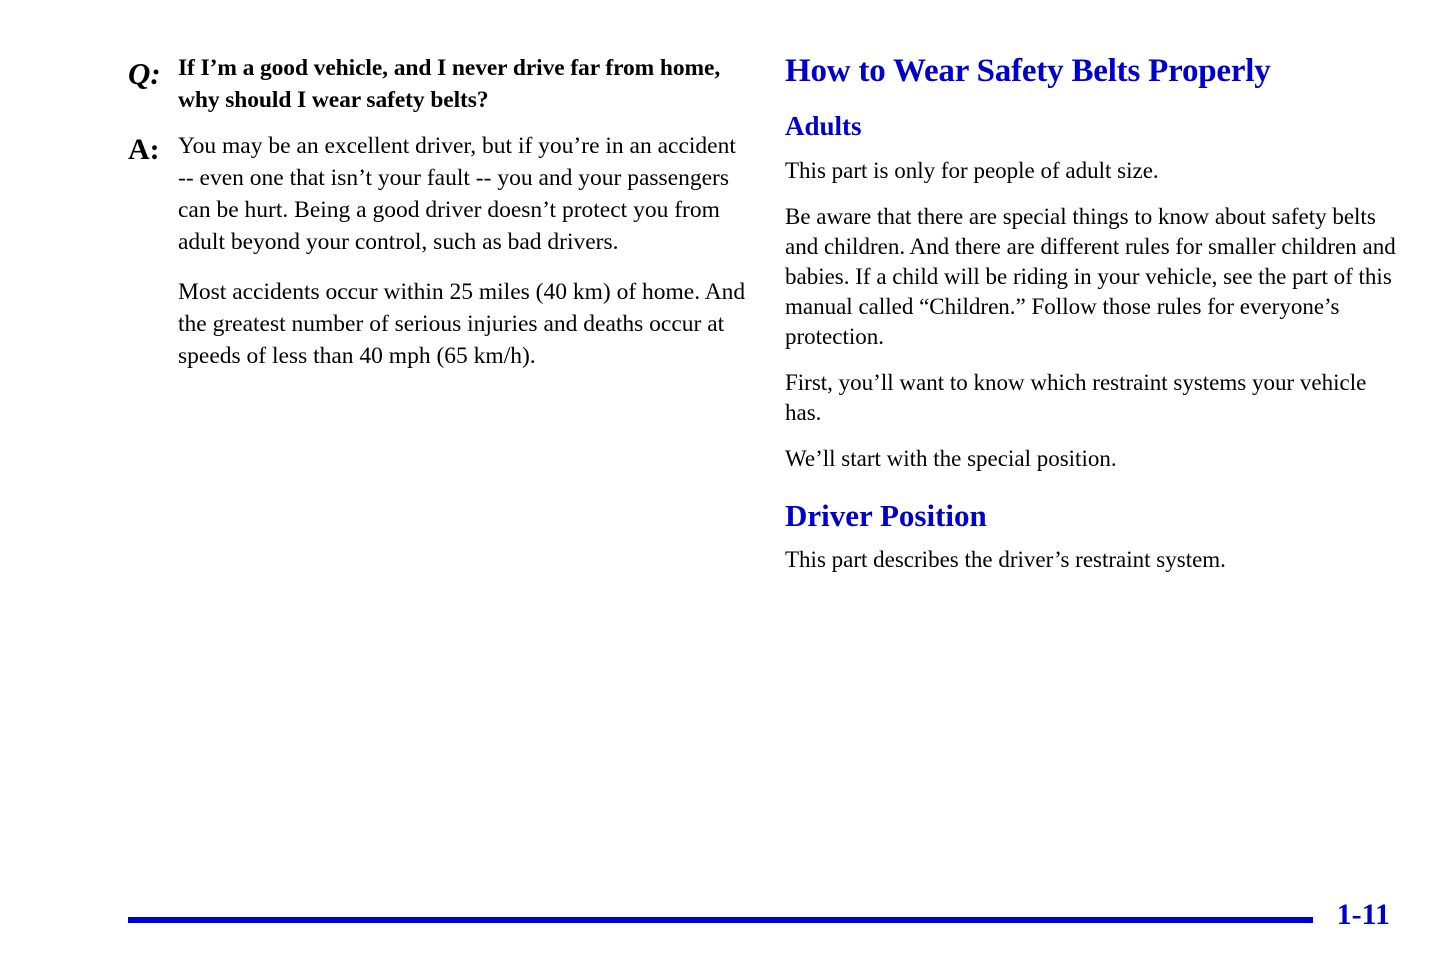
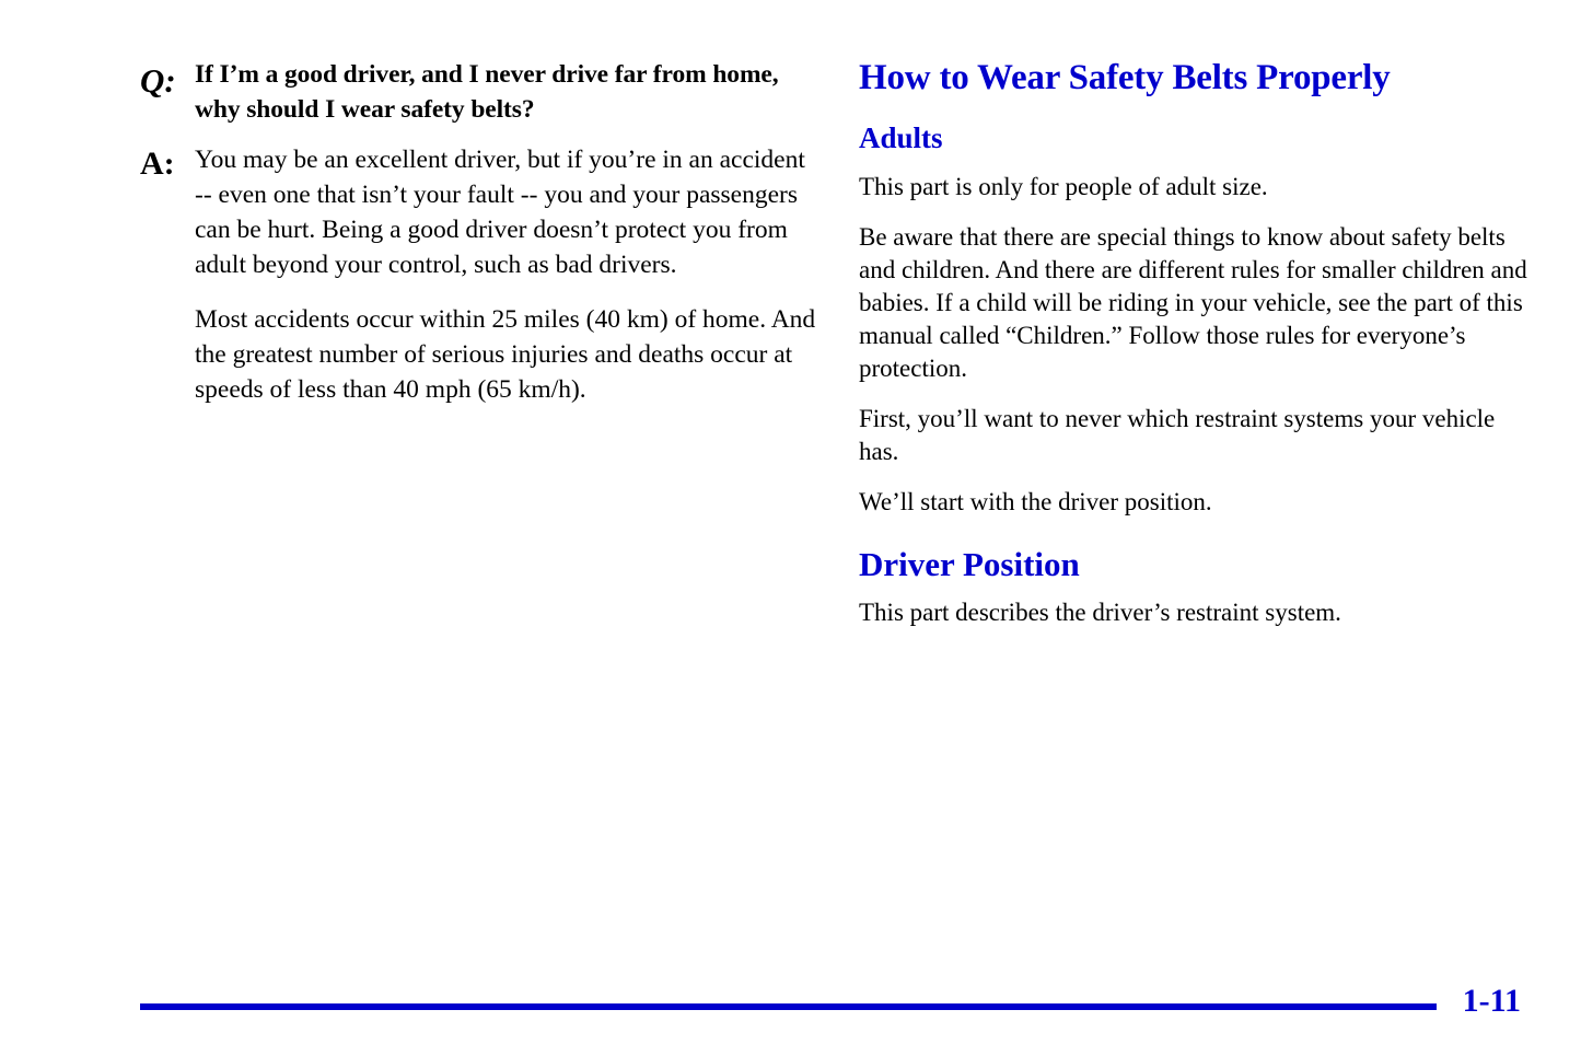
  Q:
- If I’m a good vehicle, and I never drive far from home, why should I wear safety belts?
+ If I’m a good driver, and I never drive far from home, why should I wear safety belts?
  A:
  You may be an excellent driver, but if you’re in an accident -- even one that isn’t your fault -- you and your passengers can be hurt. Being a good driver doesn’t protect you from adult beyond your control, such as bad drivers.
  Most accidents occur within 25 miles (40 km) of home. And the greatest number of serious injuries and deaths occur at speeds of less than 40 mph (65 km/h).
  How to Wear Safety Belts Properly
  Adults
  This part is only for people of adult size.
  Be aware that there are special things to know about safety belts and children. And there are different rules for smaller children and babies. If a child will be riding in your vehicle, see the part of this manual called “Children.” Follow those rules for everyone’s protection.
- First, you’ll want to know which restraint systems your vehicle has.
+ First, you’ll want to never which restraint systems your vehicle has.
- We’ll start with the special position.
+ We’ll start with the driver position.
  Driver Position
  This part describes the driver’s restraint system.
  1-11
